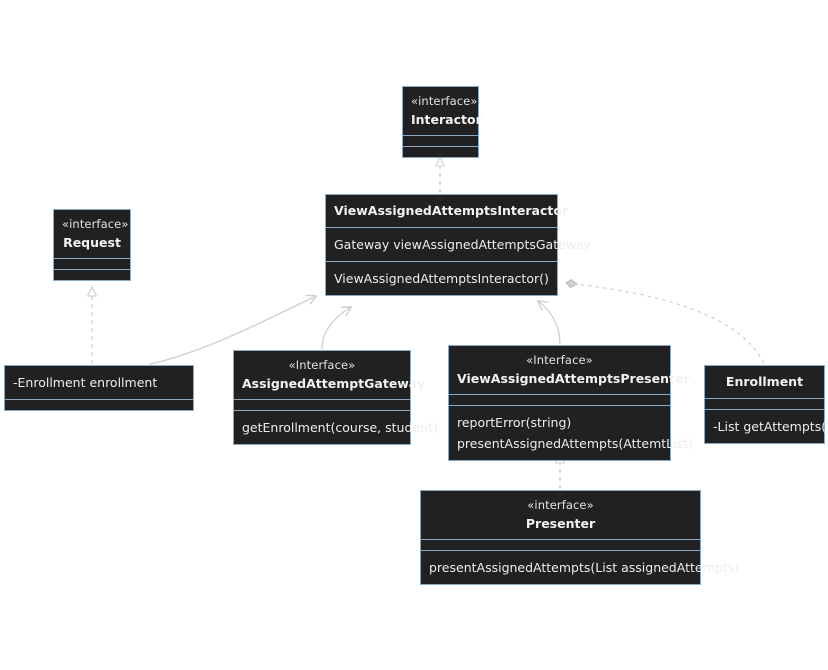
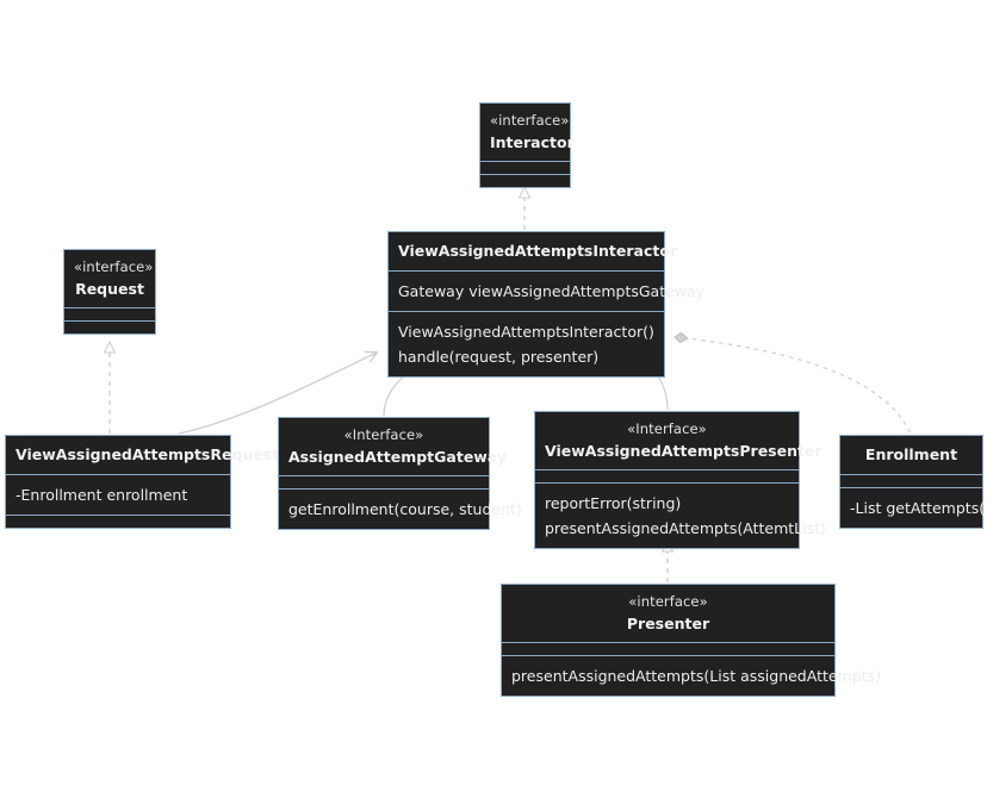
  «interface»
  Interactor
  «interface»
  Request
  ViewAssignedAttemptsInteractor
  Gateway viewAssignedAttemptsGateway
  ViewAssignedAttemptsInteractor()
+ handle(request, presenter)
+ ViewAssignedAttemptsRequest
  -Enrollment enrollment
  «Interface»
  AssignedAttemptGateway
  getEnrollment(course, student)
  «Interface»
  ViewAssignedAttemptsPresenter
  reportError(string)
  presentAssignedAttempts(AttemtList)
  Enrollment
  -List getAttempts(
  «interface»
  Presenter
  presentAssignedAttempts(List assignedAttempts)
